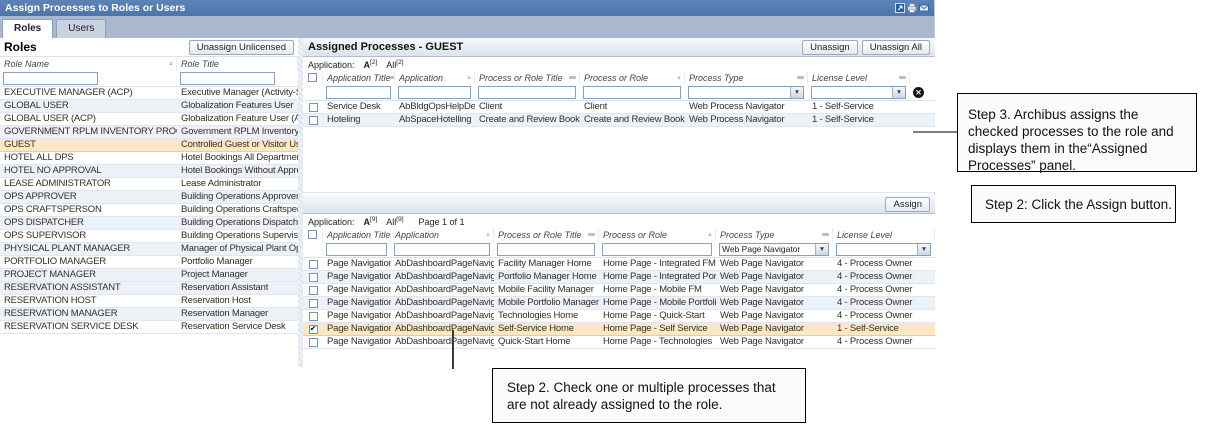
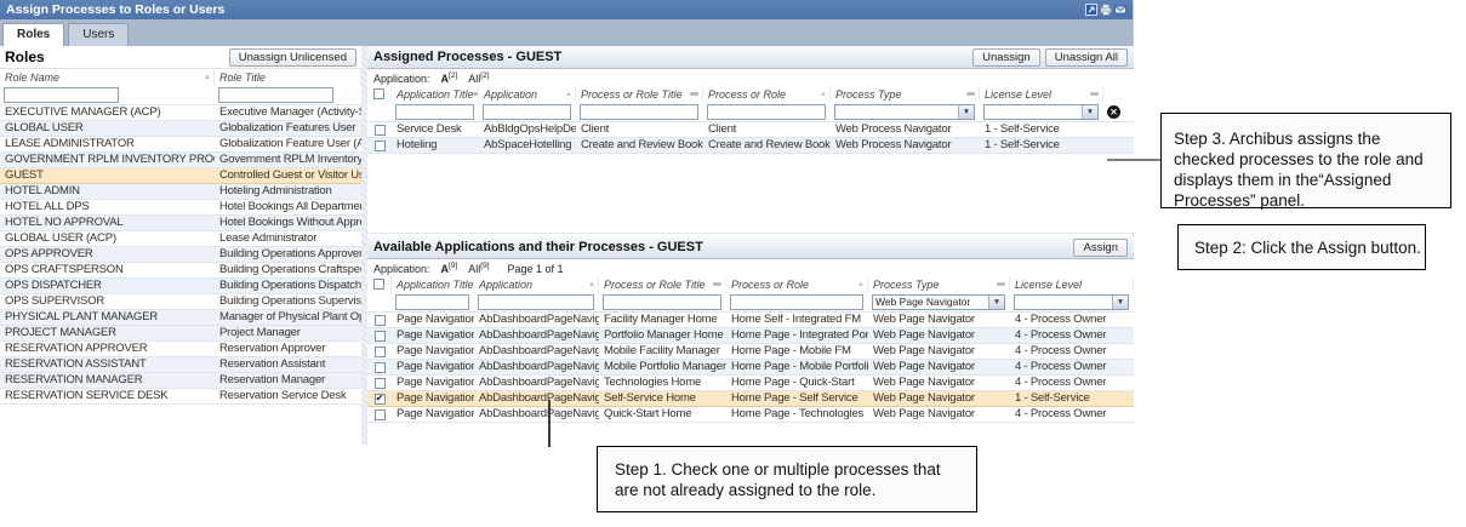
  Assign Processes to Roles or Users
  Roles
  Users
  Roles
  Unassign Unlicensed
  Role Name
  Role Title
  EXECUTIVE MANAGER (ACP)
  Executive Manager (Activity-
  GLOBAL USER
  Globalization Features User
- GLOBAL USER (ACP)
+ LEASE ADMINISTRATOR
  Globalization Feature User (
  GOVERNMENT RPLM INVENTORY PRO
  Government RPLM Inventory
  GUEST
  Controlled Guest or Visitor U
+ HOTEL ADMIN
+ Hoteling Administration
  HOTEL ALL DPS
  Hotel Bookings All Departme
  HOTEL NO APPROVAL
  Hotel Bookings Without Appr
- LEASE ADMINISTRATOR
+ GLOBAL USER (ACP)
  Lease Administrator
  OPS APPROVER
  Building Operations Approve
  OPS CRAFTSPERSON
  Building Operations Craftspe
  OPS DISPATCHER
  Building Operations Dispatch
  OPS SUPERVISOR
  Building Operations Supervis
  PHYSICAL PLANT MANAGER
  Manager of Physical Plant O
- PORTFOLIO MANAGER
- Portfolio Manager
  PROJECT MANAGER
  Project Manager
+ RESERVATION APPROVER
+ Reservation Approver
  RESERVATION ASSISTANT
  Reservation Assistant
- RESERVATION HOST
- Reservation Host
  RESERVATION MANAGER
  Reservation Manager
  RESERVATION SERVICE DESK
  Reservation Service Desk
  Assigned Processes - GUEST
  Unassign
  Unassign All
  Application:
  Application Title
  Application
  Process or Role Title
  Process or Role
  Process Type
  License Level
  ✕
  Service Desk
  AbBldgOpsHelpDe
  Client
  Client
  Web Process Navigator
  1 - Self-Service
  Hoteling
  AbSpaceHotelling
  Create and Review Book
  Create and Review Book
  Web Process Navigator
  1 - Self-Service
+ Available Applications and their Processes - GUEST
  Assign
  Application:
  Page 1 of 1
  Application Title
  Application
  Process or Role Title
  Process or Role
  Process Type
  License Level
  Web Page Navigator
  Page Navigatio
  AbDashboardPageNavig
  Facility Manager Home
- Home Page - Integrated FM
+ Home Self - Integrated FM
  Web Page Navigator
  4 - Process Owner
  Page Navigatio
  AbDashboardPageNavig
  Portfolio Manager Home
  Home Page - Integrated Por
  Web Page Navigator
  4 - Process Owner
  Page Navigatio
  AbDashboardPageNavig
  Mobile Facility Manager
  Home Page - Mobile FM
  Web Page Navigator
  4 - Process Owner
  Page Navigatio
  AbDashboardPageNavig
  Mobile Portfolio Manager
  Home Page - Mobile Portfoli
  Web Page Navigator
  4 - Process Owner
  Page Navigatio
  AbDashboardPageNavig
  Technologies Home
  Home Page - Quick-Start
  Web Page Navigator
  4 - Process Owner
  ✔
  Page Navigatio
  AbDashboardPageNavig
  Self-Service Home
  Home Page - Self Service
  Web Page Navigator
  1 - Self-Service
  Page Navigatio
  AbDashboardageNavig
  Quick-Start Home
  Home Page - Technologies
  Web Page Navigator
  4 - Process Owner
  Step 3. Archibus assigns the checked processes to the role and displays them in the“Assigned Processes” panel.
  Step 2: Click the Assign button.
- Step 2. Check one or multiple processes that are not already assigned to the role.
+ Step 1. Check one or multiple processes that are not already assigned to the role.
